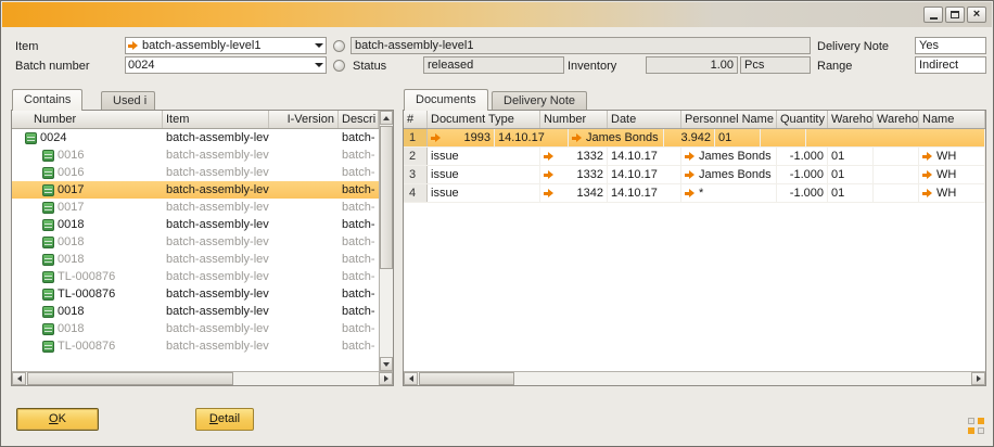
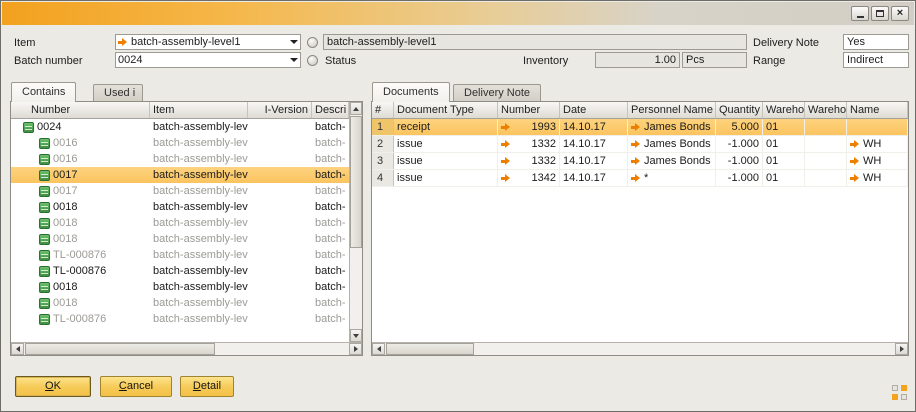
  ×
  Item
  batch-assembly-level1
  batch-assembly-level1
  Delivery Note
  Yes
  Batch number
  0024
  Status
- released
  Inventory
  1.00
  Pcs
  Range
  Indirect
  Contains
  Used i
  Number
  Item
  I-Version
  Descri
  0024
  batch-assembly-lev
  batch-
  0016
  batch-assembly-lev
  batch-
  0016
  batch-assembly-lev
  batch-
  0017
  batch-assembly-lev
  batch-
  0017
  batch-assembly-lev
  batch-
  0018
  batch-assembly-lev
  batch-
  0018
  batch-assembly-lev
  batch-
  0018
  batch-assembly-lev
  batch-
  TL-000876
  batch-assembly-lev
  batch-
  TL-000876
  batch-assembly-lev
  batch-
  0018
  batch-assembly-lev
  batch-
  0018
  batch-assembly-lev
  batch-
  TL-000876
  batch-assembly-lev
  batch-
  Documents
  Delivery Note
  #
  Document Type
  Number
  Date
  Personnel Name
  Quantity
  Wareho
  Wareho
  Name
  1
+ receipt
  1993
  14.10.17
  James Bonds
- 3.942
+ 5.000
  01
  2
  issue
  1332
  14.10.17
  James Bonds
  -1.000
  01
  WH
  3
  issue
  1332
  14.10.17
  James Bonds
  -1.000
  01
  WH
  4
  issue
  1342
  14.10.17
  *
  -1.000
  01
  WH
  OK
+ Cancel
  Detail
